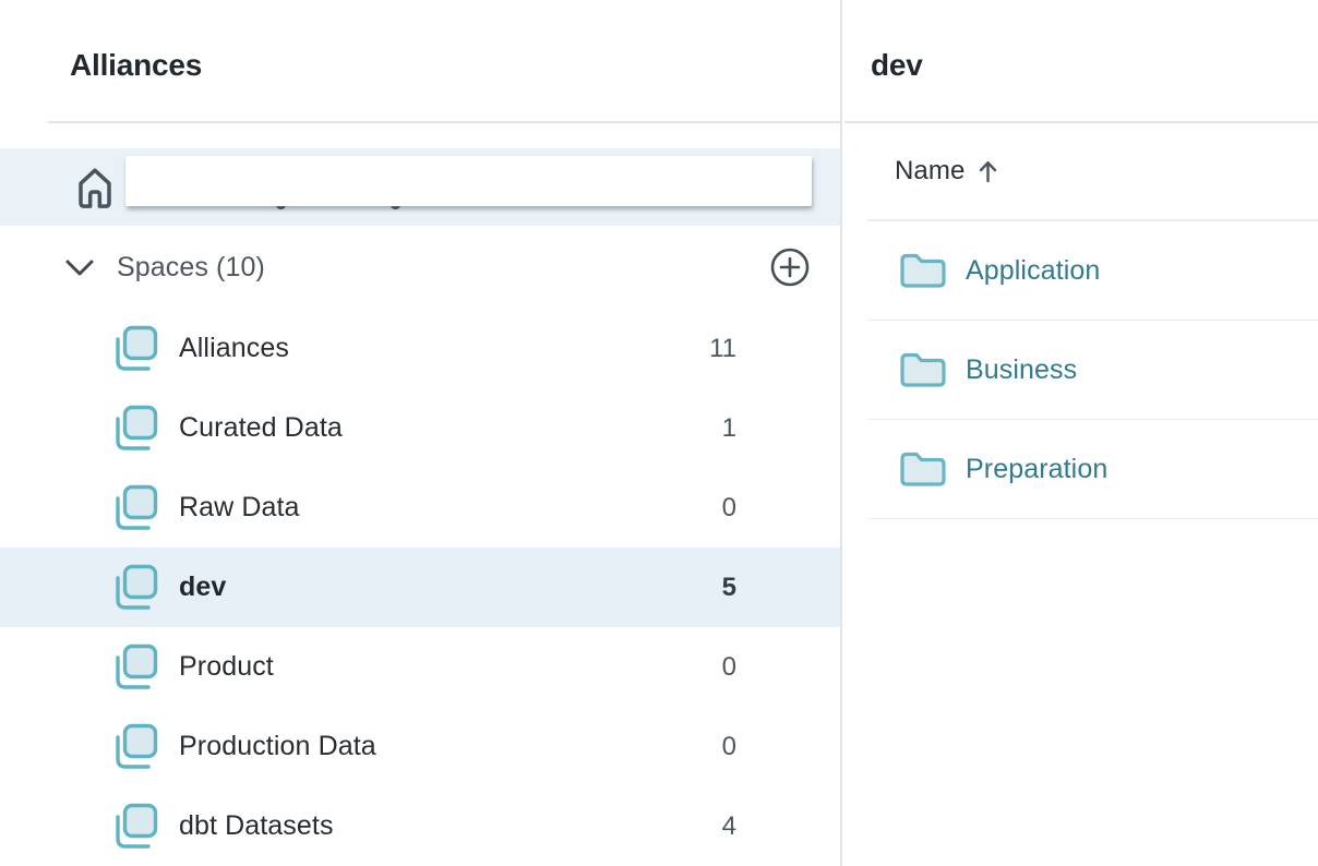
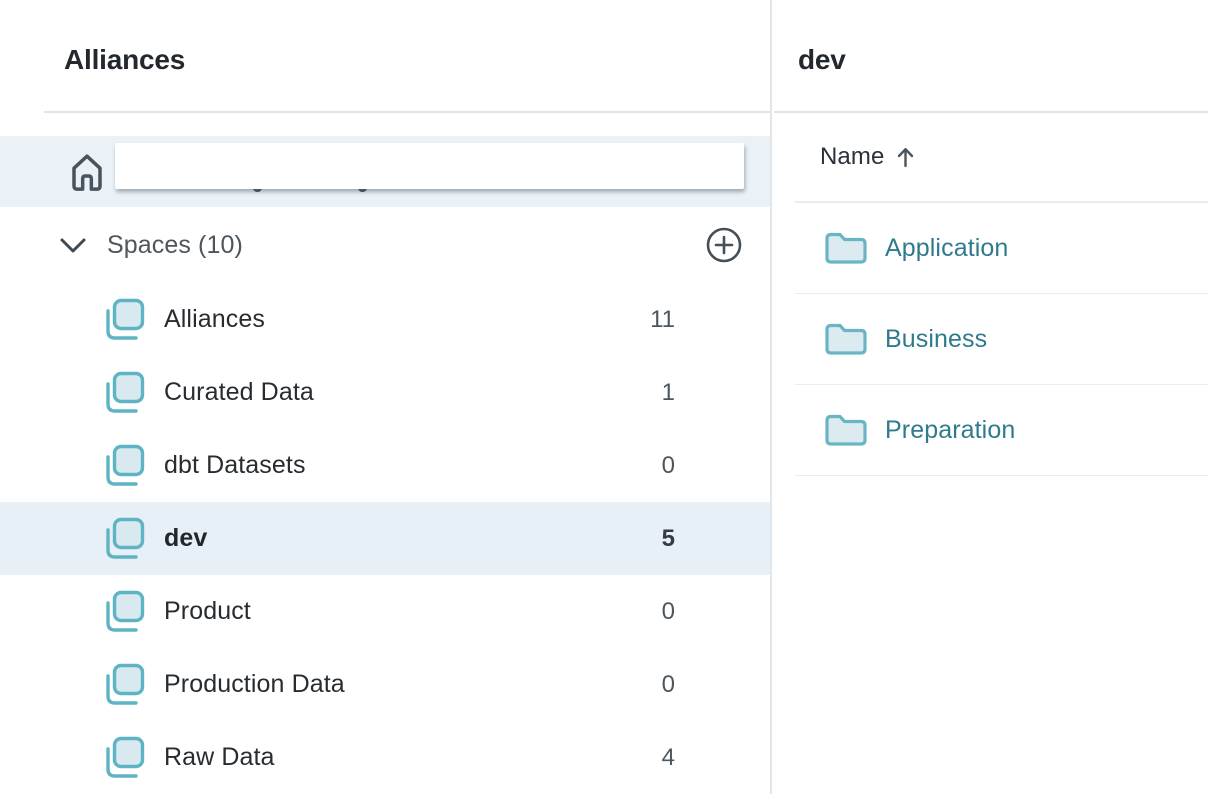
  Alliances
  Spaces (10)
  Alliances
  11
  Curated Data
  1
- Raw Data
+ dbt Datasets
  0
  dev
  5
  Product
  0
  Production Data
  0
- dbt Datasets
+ Raw Data
  4
  dev
  Name
  Application
  Business
  Preparation
